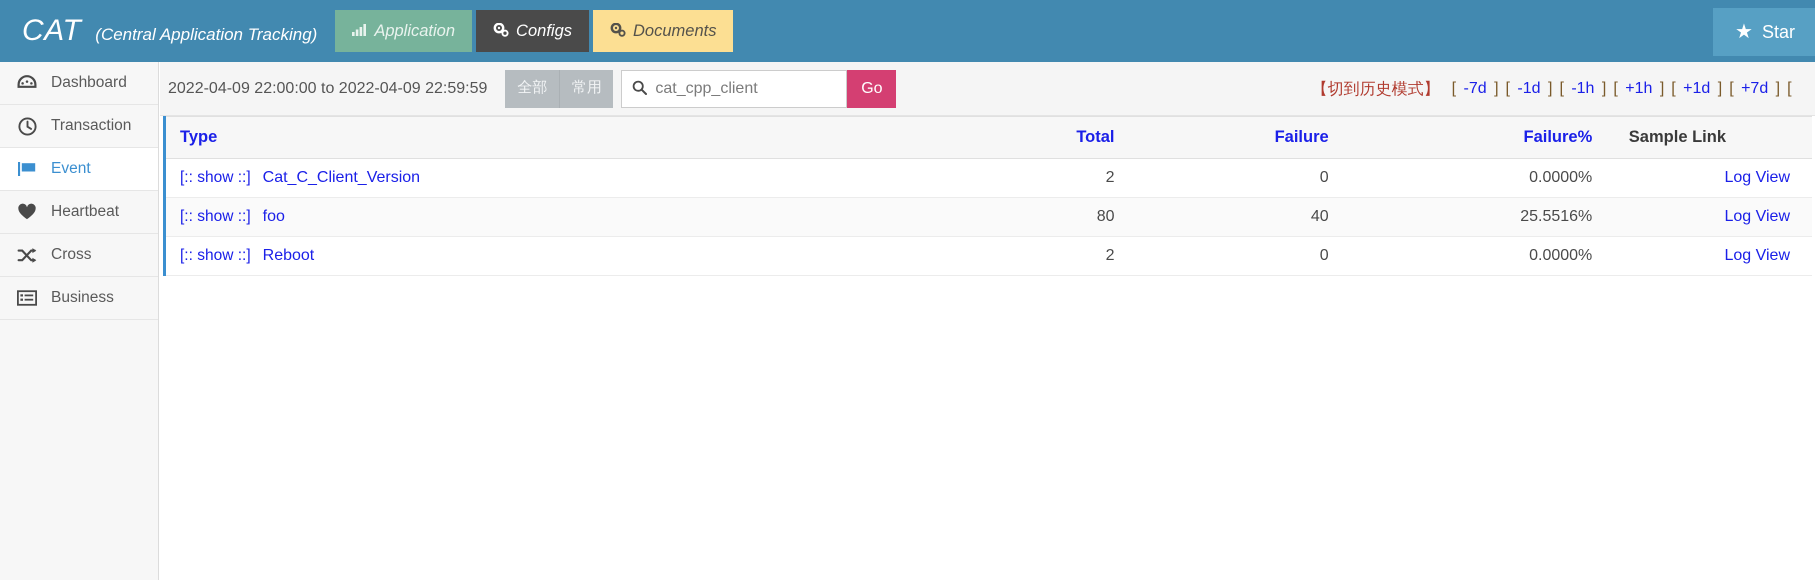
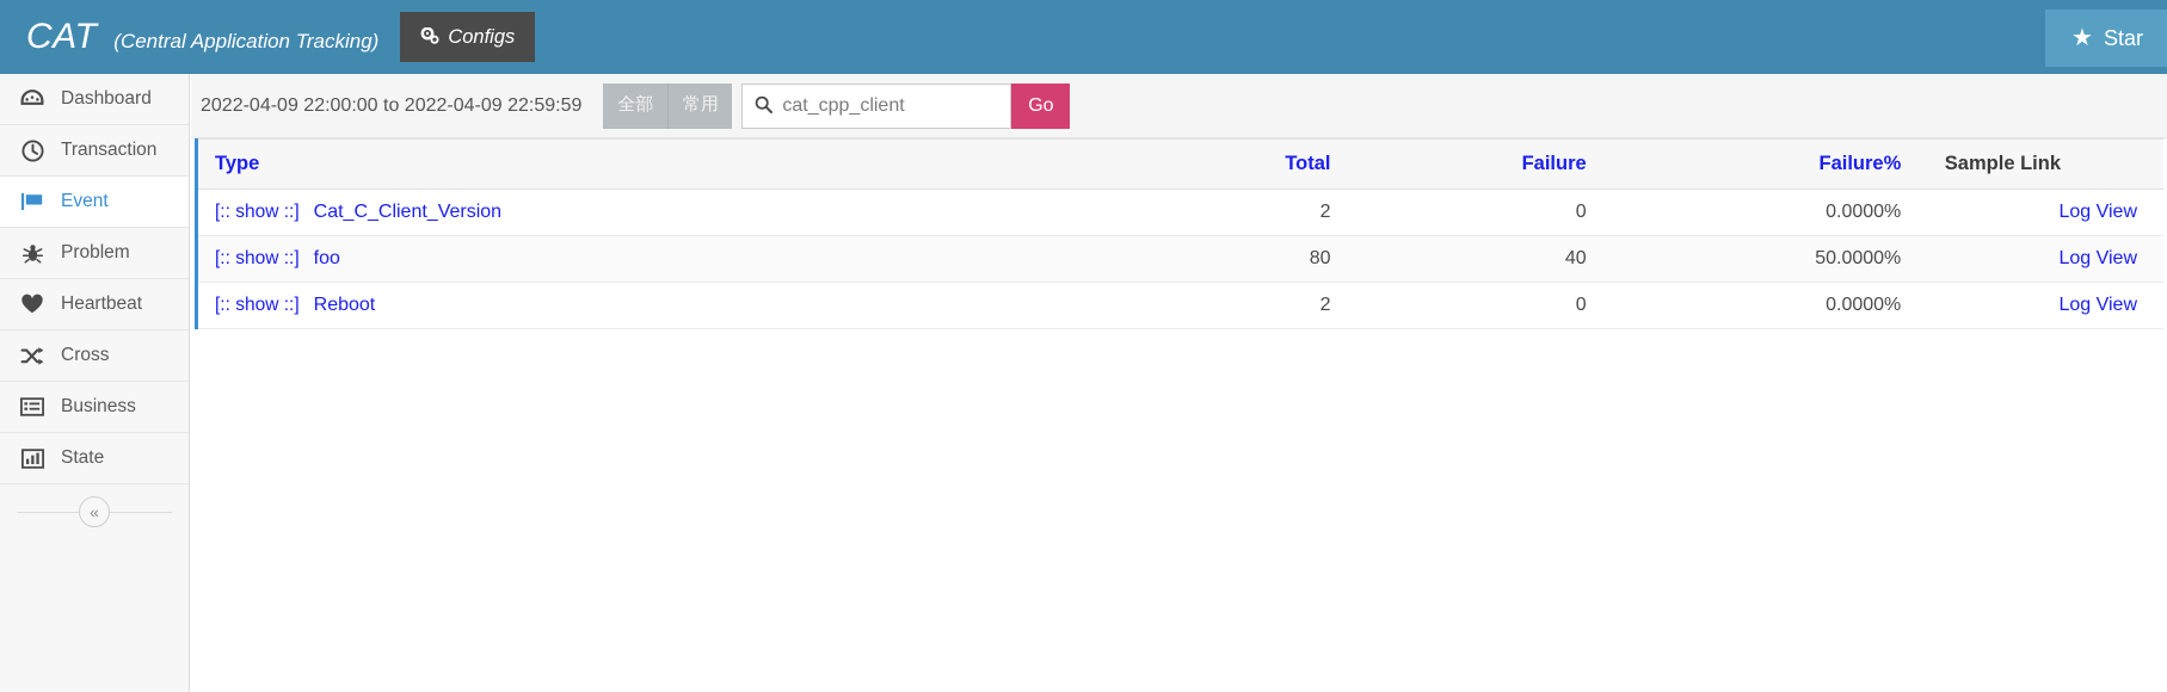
  CAT
  (Central Application Tracking)
- Application
  Configs
- Documents
  ★
  Star
  Dashboard
  Transaction
  Event
+ Problem
  Heartbeat
  Cross
  Business
+ State
+ «
  2022-04-09 22:00:00 to 2022-04-09 22:59:59
  全部
  常用
  cat_cpp_client
  Go
- 【切到历史模式】
- [ -7d ]
- [ -1d ]
- [ -1h ]
- [ +1h ]
- [ +1d ]
- [ +7d ]
- [
  Type	Total	Failure	Failure%	Sample Link
  [:: show ::] Cat_C_Client_Version	2	0	0.0000%	Log View
- [:: show ::] foo	80	40	25.5516%	Log View
+ [:: show ::] foo	80	40	50.0000%	Log View
  [:: show ::] Reboot	2	0	0.0000%	Log View
